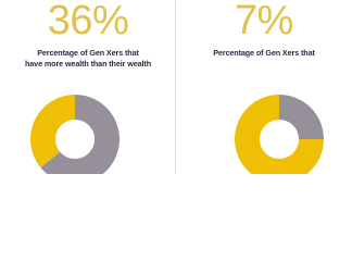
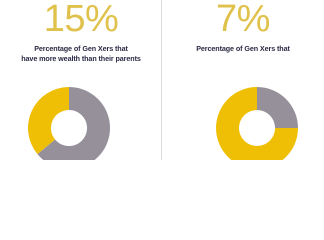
- 36%
+ 15%
  Percentage of Gen Xers that
- have more wealth than their wealth
+ have more wealth than their parents
  7%
  Percentage of Gen Xers that
